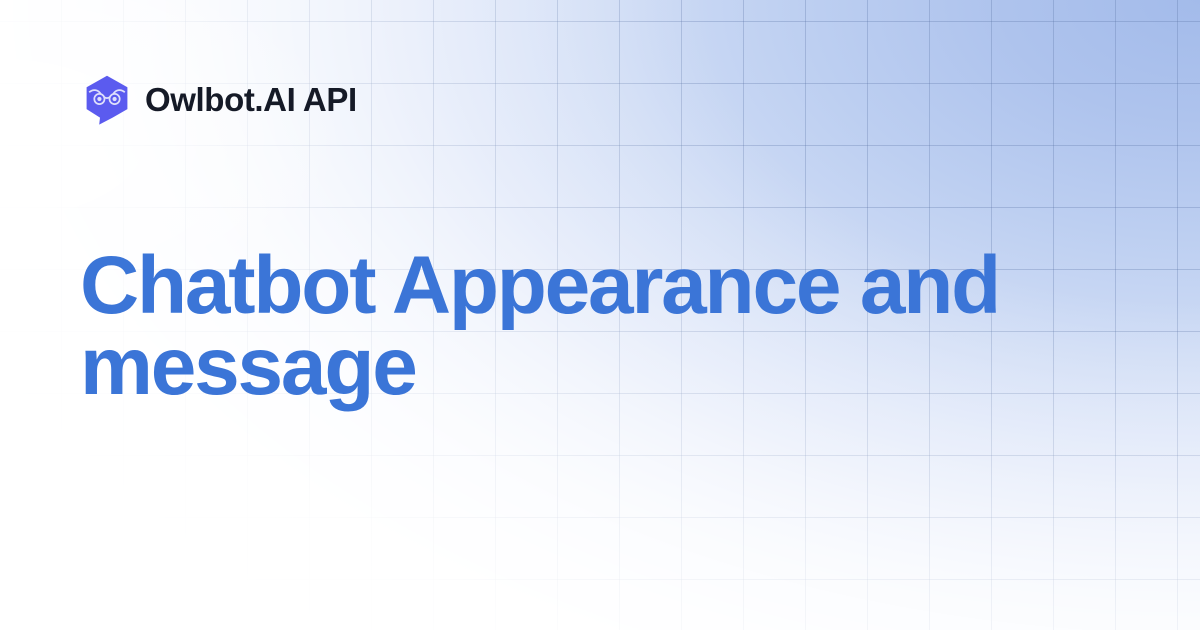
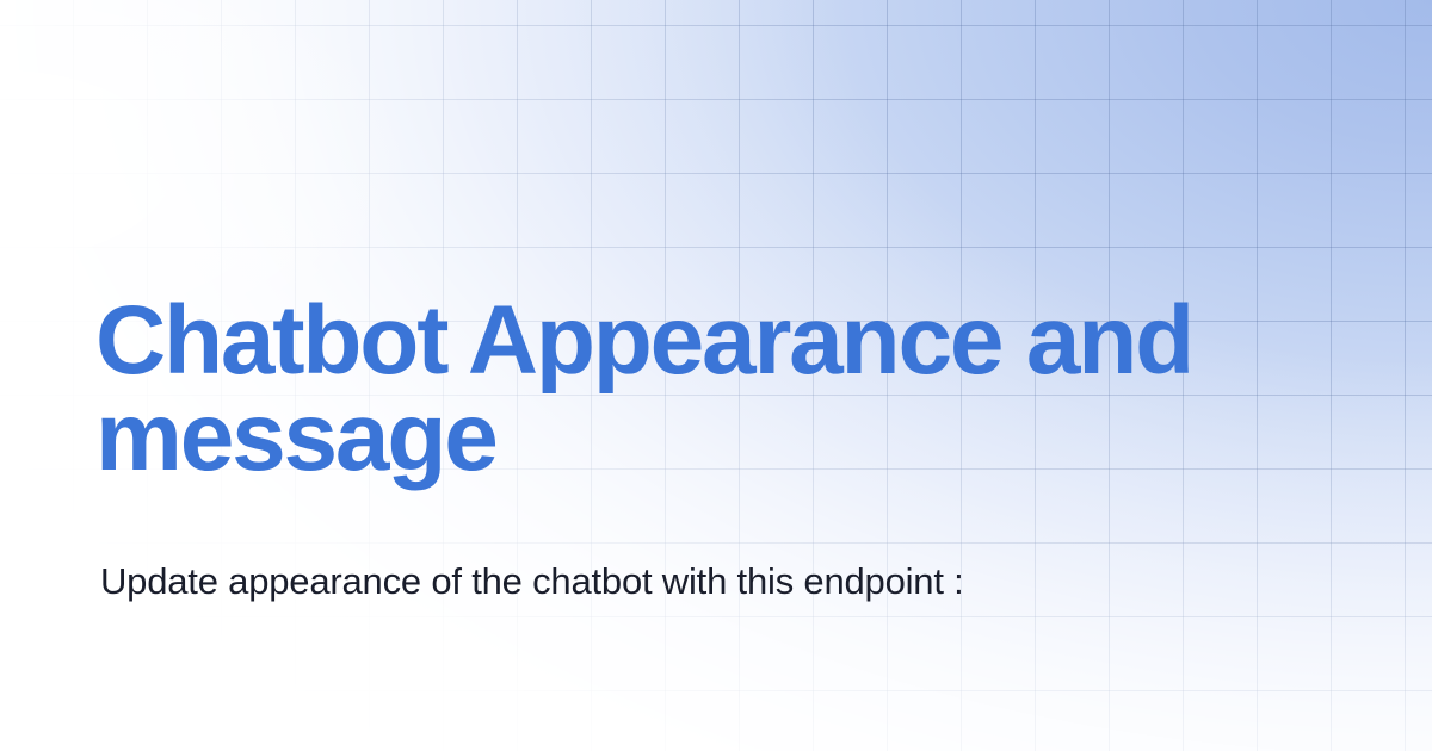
- Owlbot.AI API
  Chatbot Appearance and message
+ Update appearance of the chatbot with this endpoint :
